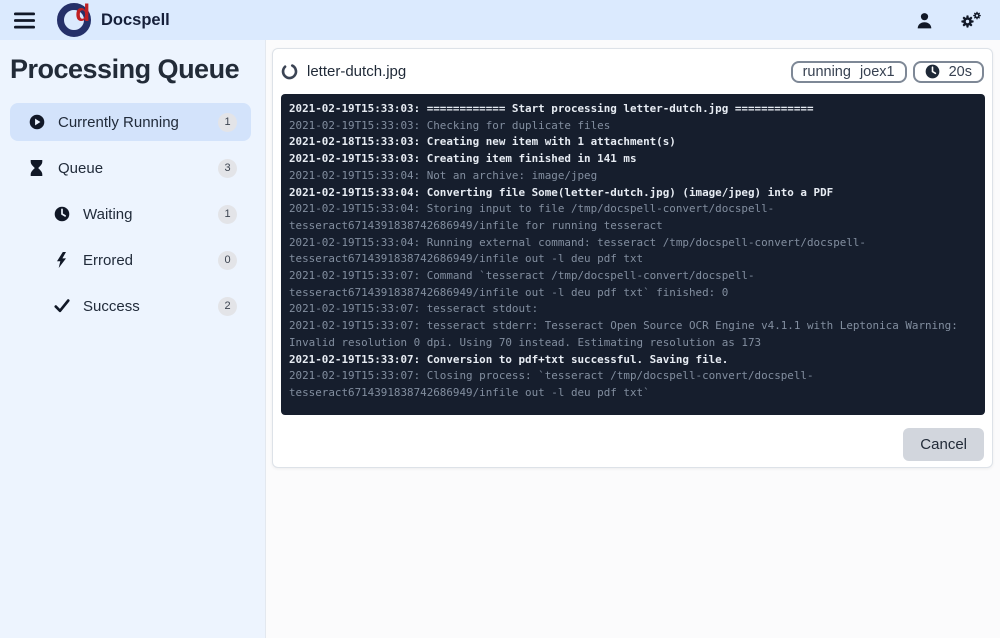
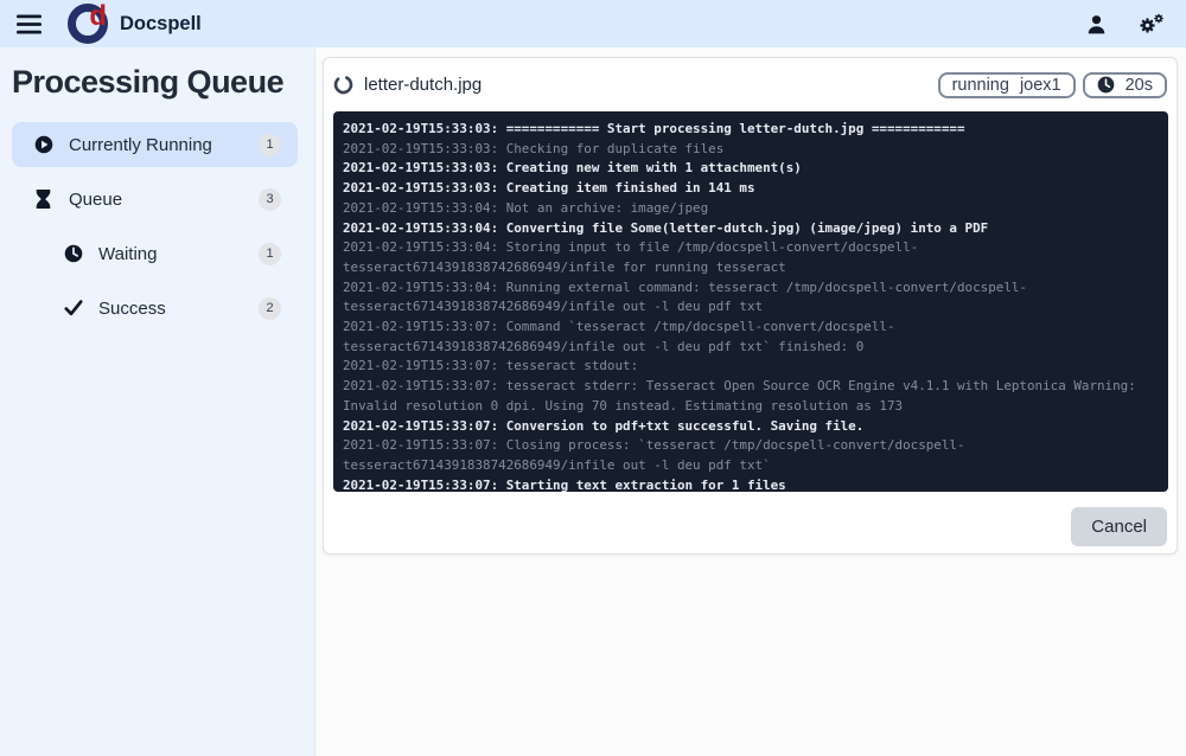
  d
  Docspell
  Processing Queue
  Currently Running
  1
  Queue
  3
  Waiting
  1
- Errored
- 0
  Success
  2
  letter-dutch.jpg
  running
  joex1
  20s
  2021-02-19T15:33:03: ============ Start processing letter-dutch.jpg ============
  2021-02-19T15:33:03: Checking for duplicate files
- 2021-02-18T15:33:03: Creating new item with 1 attachment(s)
+ 2021-02-19T15:33:03: Creating new item with 1 attachment(s)
  2021-02-19T15:33:03: Creating item finished in 141 ms
  2021-02-19T15:33:04: Not an archive: image/jpeg
  2021-02-19T15:33:04: Converting file Some(letter-dutch.jpg) (image/jpeg) into a PDF
  2021-02-19T15:33:04: Storing input to file /tmp/docspell-convert/docspell-tesseract6714391838742686949/infile for running tesseract
  2021-02-19T15:33:04: Running external command: tesseract /tmp/docspell-convert/docspell-tesseract6714391838742686949/infile out -l deu pdf txt
  2021-02-19T15:33:07: Command `tesseract /tmp/docspell-convert/docspell-tesseract6714391838742686949/infile out -l deu pdf txt` finished: 0
  2021-02-19T15:33:07: tesseract stdout:
  2021-02-19T15:33:07: tesseract stderr: Tesseract Open Source OCR Engine v4.1.1 with Leptonica Warning: Invalid resolution 0 dpi. Using 70 instead. Estimating resolution as 173
  2021-02-19T15:33:07: Conversion to pdf+txt successful. Saving file.
  2021-02-19T15:33:07: Closing process: `tesseract /tmp/docspell-convert/docspell-tesseract6714391838742686949/infile out -l deu pdf txt`
+ 2021-02-19T15:33:07: Starting text extraction for 1 files
  Cancel
